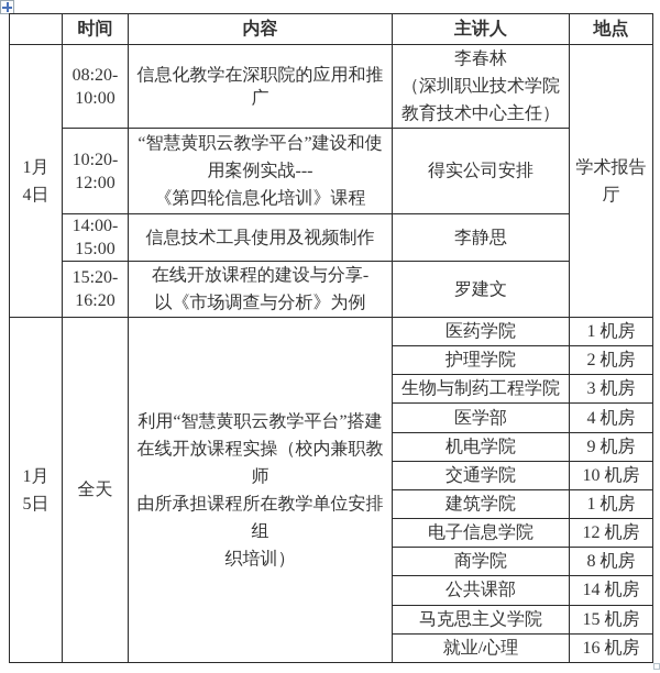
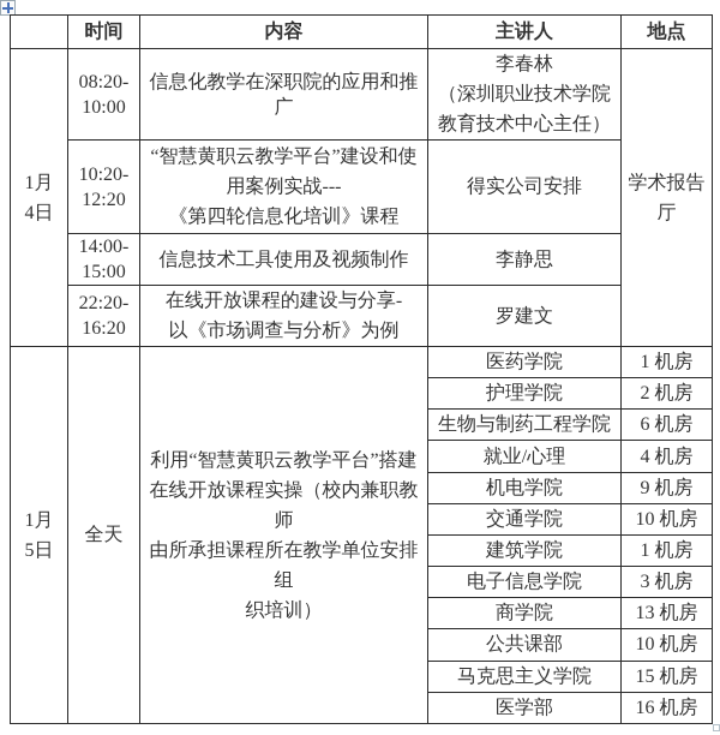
  	时间	内容	主讲人	地点
  1月 4日	08:20- 10:00	信息化教学在深职院的应用和推广	李春林 （深圳职业技术学院 教育技术中心主任）	学术报告 厅
- 10:20- 12:00	“智慧黄职云教学平台”建设和使 用案例实战--- 《第四轮信息化培训》课程	得实公司安排
+ 10:20- 12:20	“智慧黄职云教学平台”建设和使 用案例实战--- 《第四轮信息化培训》课程	得实公司安排
  14:00- 15:00	信息技术工具使用及视频制作	李静思
- 15:20- 16:20	在线开放课程的建设与分享- 以《市场调查与分析》为例	罗建文
+ 22:20- 16:20	在线开放课程的建设与分享- 以《市场调查与分析》为例	罗建文
  1月 5日	全天	利用“智慧黄职云教学平台”搭建 在线开放课程实操（校内兼职教师 由所承担课程所在教学单位安排组 织培训）	医药学院	1 机房
  护理学院	2 机房
- 生物与制药工程学院	3 机房
+ 生物与制药工程学院	6 机房
- 医学部	4 机房
+ 就业/心理	4 机房
  机电学院	9 机房
  交通学院	10 机房
  建筑学院	1 机房
- 电子信息学院	12 机房
+ 电子信息学院	3 机房
- 商学院	8 机房
+ 商学院	13 机房
- 公共课部	14 机房
+ 公共课部	10 机房
  马克思主义学院	15 机房
- 就业/心理	16 机房
+ 医学部	16 机房
